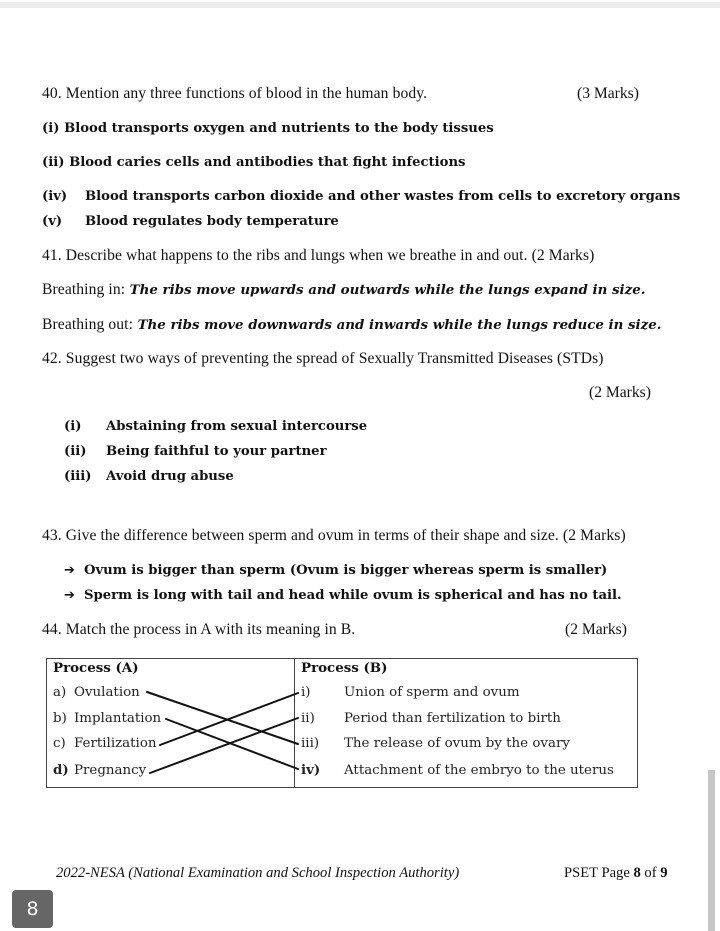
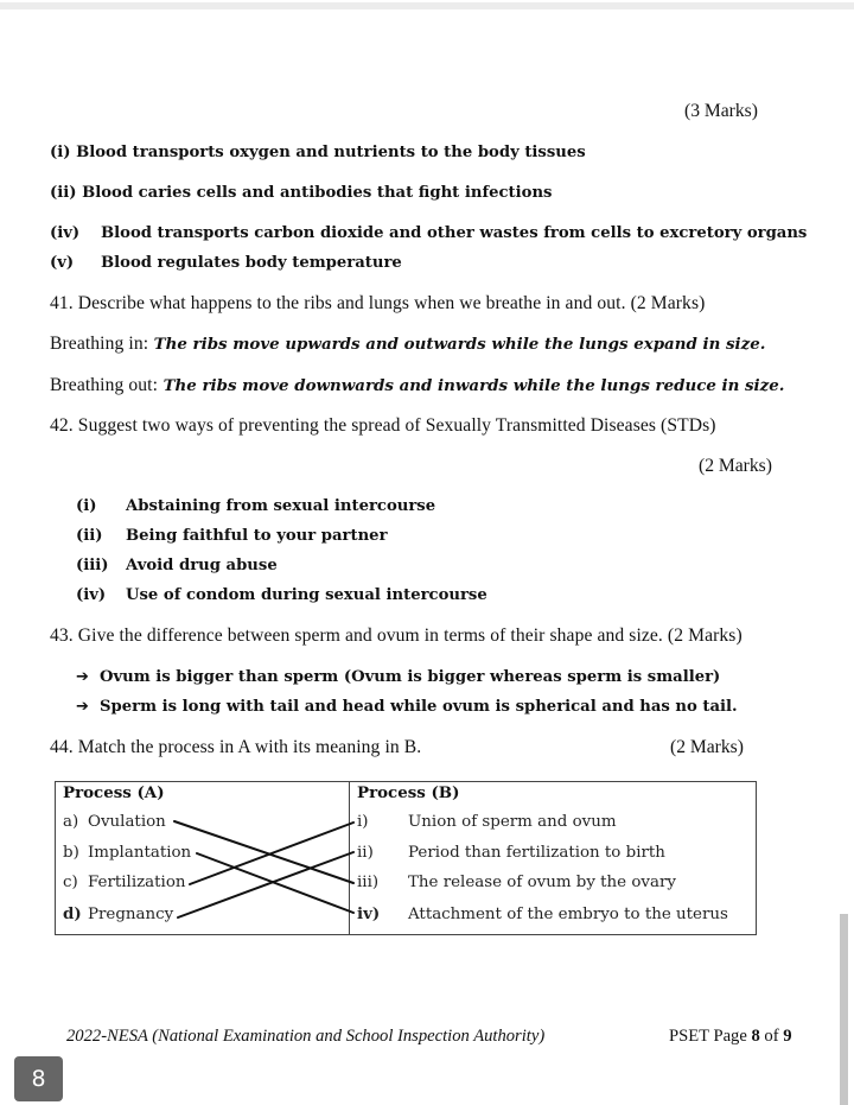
- 40. Mention any three functions of blood in the human body.
  (3 Marks)
  (i) Blood transports oxygen and nutrients to the body tissues
  (ii) Blood caries cells and antibodies that fight infections
  (iv) Blood transports carbon dioxide and other wastes from cells to excretory organs
  (v) Blood regulates body temperature
  41. Describe what happens to the ribs and lungs when we breathe in and out. (2 Marks)
  Breathing in: The ribs move upwards and outwards while the lungs expand in size.
  Breathing out: The ribs move downwards and inwards while the lungs reduce in size.
  42. Suggest two ways of preventing the spread of Sexually Transmitted Diseases (STDs)
  (2 Marks)
  (i) Abstaining from sexual intercourse
  (ii) Being faithful to your partner
  (iii) Avoid drug abuse
+ (iv) Use of condom during sexual intercourse
  43. Give the difference between sperm and ovum in terms of their shape and size. (2 Marks)
  ➔ Ovum is bigger than sperm (Ovum is bigger whereas sperm is smaller)
  ➔ Sperm is long with tail and head while ovum is spherical and has no tail.
  44. Match the process in A with its meaning in B.
  (2 Marks)
  Process (A)
  a) Ovulation
  b) Implantation
  c) Fertilization
  d) Pregnancy
  Process (B)
  i) Union of sperm and ovum
  ii) Period than fertilization to birth
  iii) The release of ovum by the ovary
  iv) Attachment of the embryo to the uterus
  2022-NESA (National Examination and School Inspection Authority)
  PSET Page 8 of 9
  8
